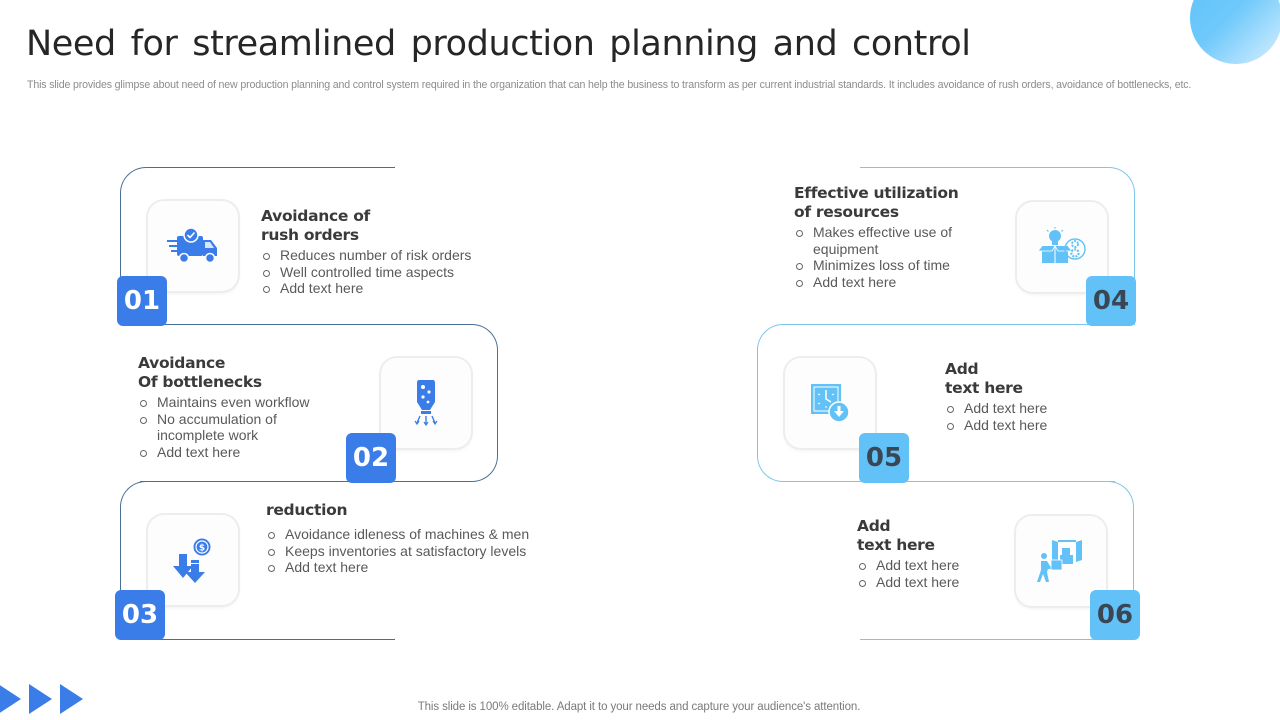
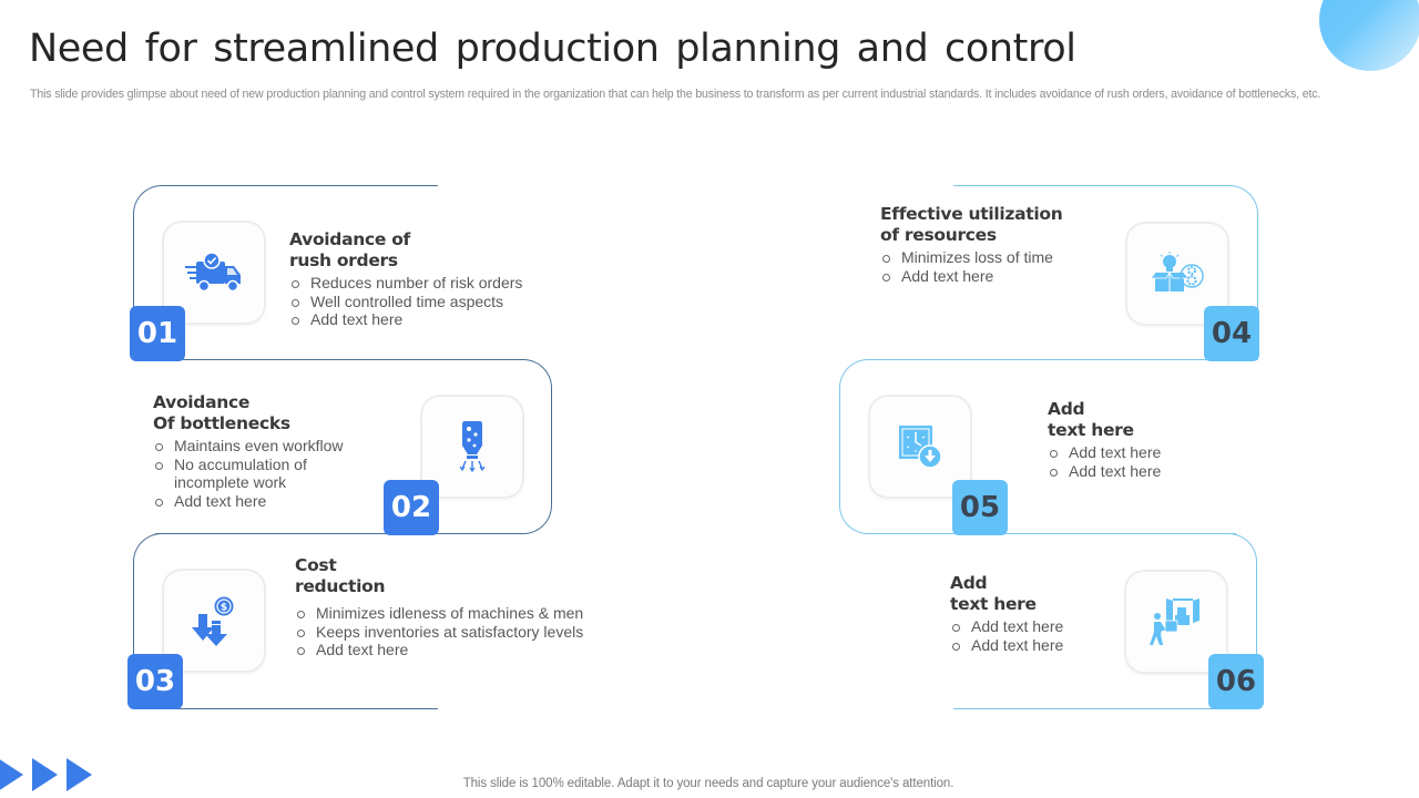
  Need for streamlined production planning and control
  This slide provides glimpse about need of new production planning and control system required in the organization that can help the business to transform as per current industrial standards. It includes avoidance of rush orders, avoidance of bottlenecks, etc.
  01
  Avoidance of
  rush orders
  Reduces number of risk orders
  Well controlled time aspects
  Add text here
  02
  Avoidance
  Of bottlenecks
  Maintains even workflow
  No accumulation of incomplete work
  Add text here
  $
  03
+ Cost
  reduction
- Avoidance idleness of machines & men
+ Minimizes idleness of machines & men
  Keeps inventories at satisfactory levels
  Add text here
  04
  Effective utilization
  of resources
- Makes effective use of equipment
  Minimizes loss of time
  Add text here
  05
  Add
  text here
  Add text here
  Add text here
  06
  Add
  text here
  Add text here
  Add text here
  This slide is 100% editable. Adapt it to your needs and capture your audience's attention.
